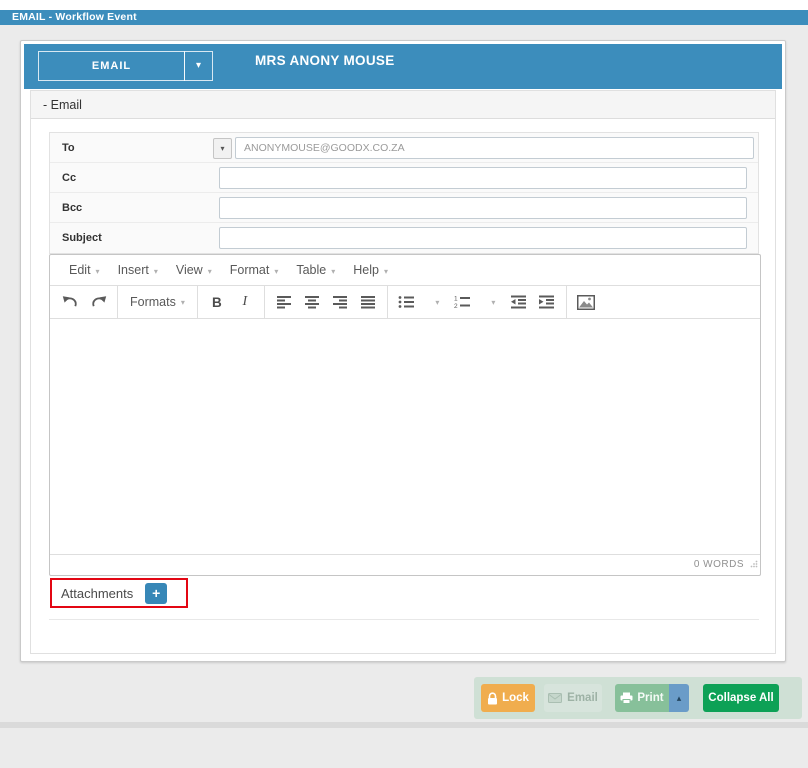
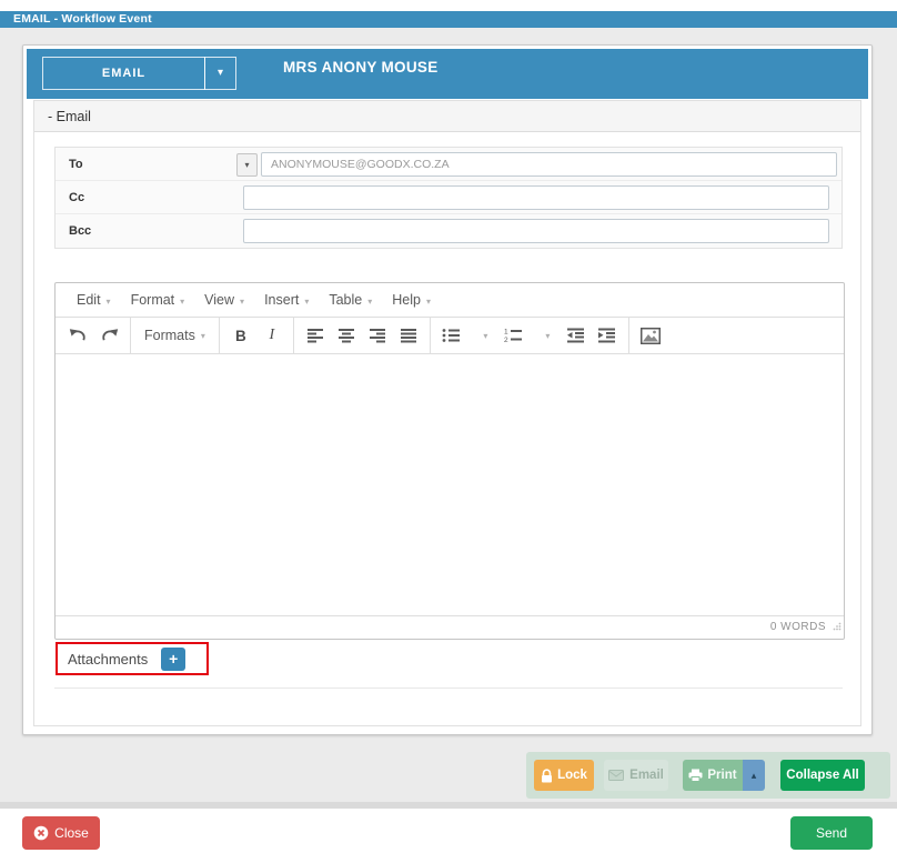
  EMAIL - Workflow Event
  EMAIL
  ▾
  MRS ANONY MOUSE
  - Email
  To
  ▾
  ANONYMOUSE@GOODX.CO.ZA
  Cc
  Bcc
- Subject
  Edit ▾
- Insert ▾
+ Format ▾
  View ▾
- Format ▾
+ Insert ▾
  Table ▾
  Help ▾
  Formats
  ▾
  B
  I
  ▾
  ▾
  0 WORDS
  Attachments
  +
  Lock
  Email
  Print
  ▴
  Collapse All
+ Close
+ Send
